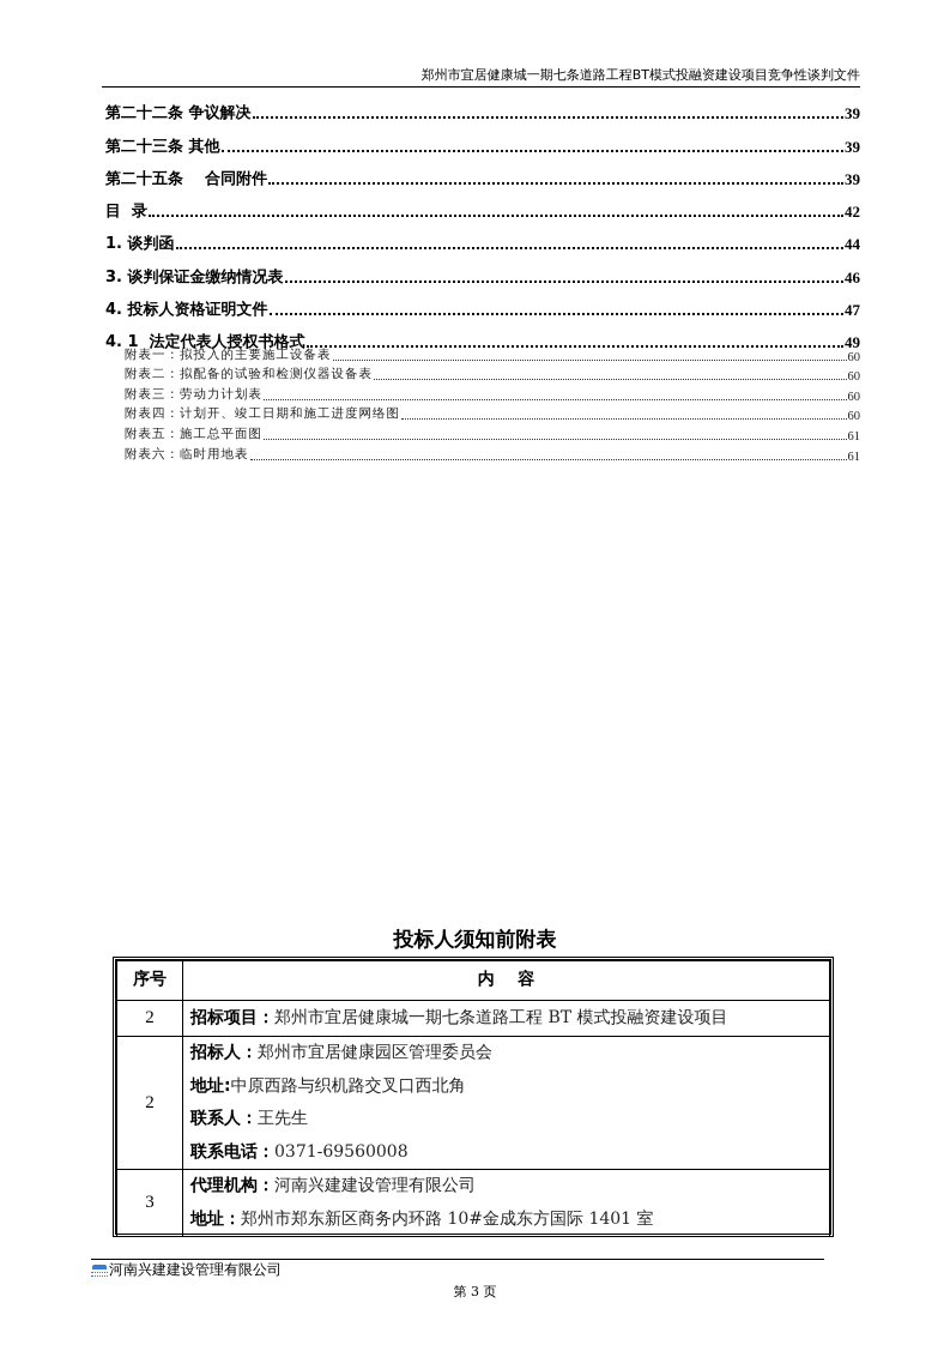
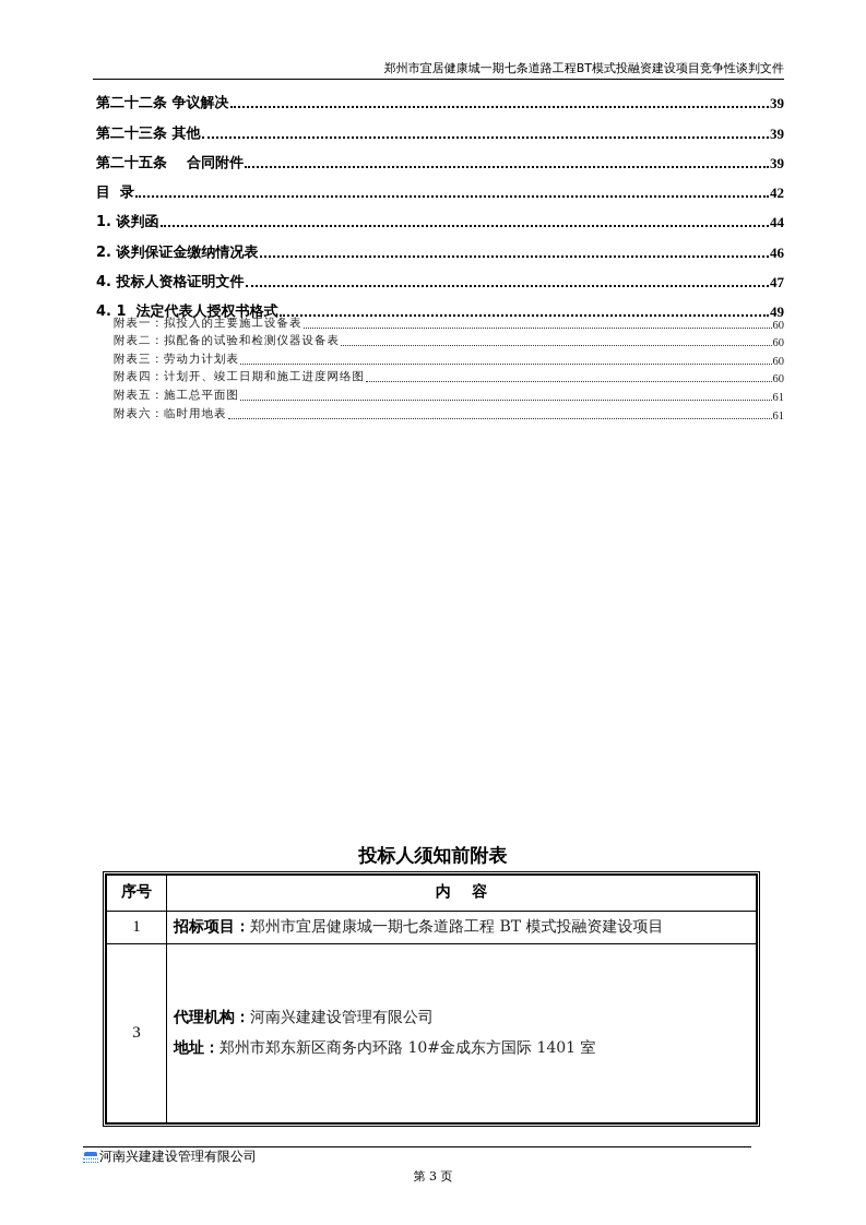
  郑州市宜居健康城一期七条道路工程BT模式投融资建设项目竞争性谈判文件
  第二十二条 争议解决
  39
  第二十三条 其他
  39
  第二十五条 合同附件
  39
  目 录
  42
  1. 谈判函
  44
- 3. 谈判保证金缴纳情况表
+ 2. 谈判保证金缴纳情况表
  46
  4. 投标人资格证明文件
  47
  4. 1 法定代表人授权书格式
  49
  附表一：拟投入的主要施工设备表
  60
  附表二：拟配备的试验和检测仪器设备表
  60
  附表三：劳动力计划表
  60
  附表四：计划开、竣工日期和施工进度网络图
  60
  附表五：施工总平面图
  61
  附表六：临时用地表
  61
  投标人须知前附表
  序号	内 容
- 2	招标项目：郑州市宜居健康城一期七条道路工程 BT 模式投融资建设项目
+ 1	招标项目：郑州市宜居健康城一期七条道路工程 BT 模式投融资建设项目
- 2	招标人：郑州市宜居健康园区管理委员会 地址:中原西路与织机路交叉口西北角 联系人：王先生 联系电话：0371-69560008
  3	代理机构：河南兴建建设管理有限公司 地址：郑州市郑东新区商务内环路 10#金成东方国际 1401 室
  河南兴建建设管理有限公司
  第 3 页
